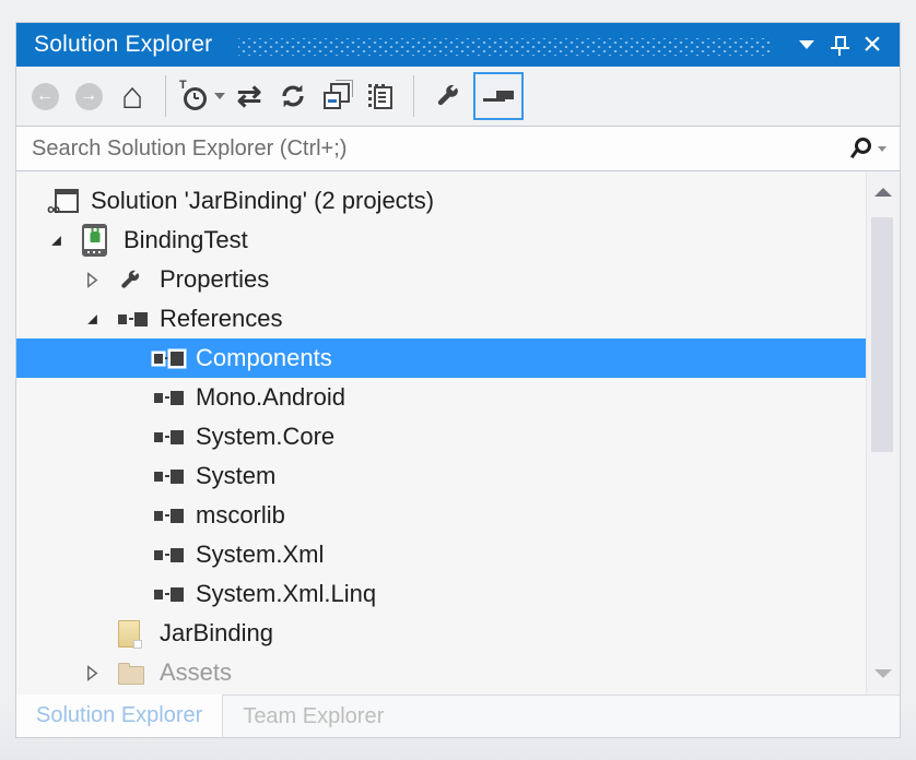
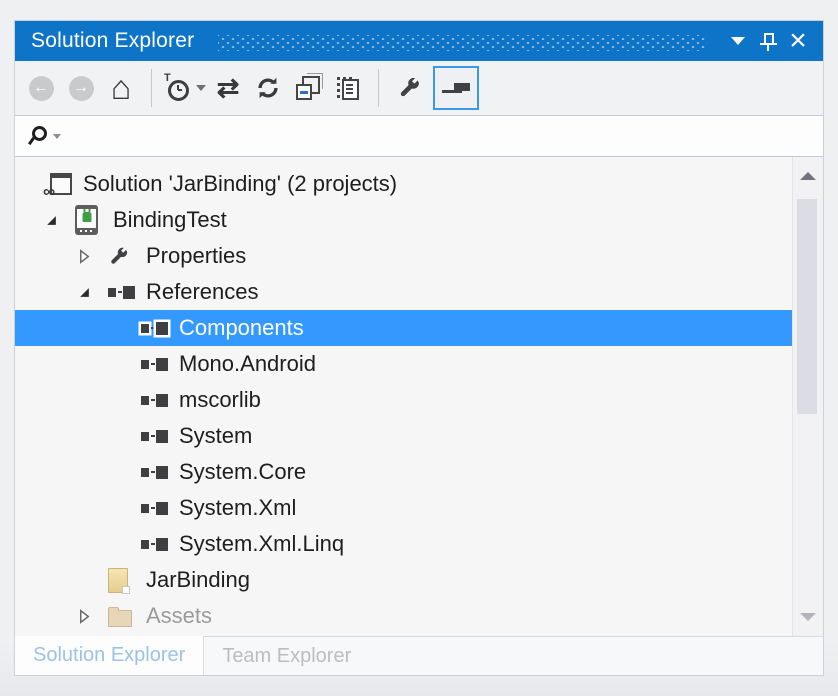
  Solution Explorer
  ×
  ←
  →
  ⌂
  T
  ⇄
- Search Solution Explorer (Ctrl+;)
  ∞
  Solution 'JarBinding' (2 projects)
  BindingTest
  Properties
  References
  Components
  Mono.Android
- System.Core
+ mscorlib
  System
- mscorlib
+ System.Core
  System.Xml
  System.Xml.Linq
  JarBinding
  Assets
  Solution Explorer
  Team Explorer
